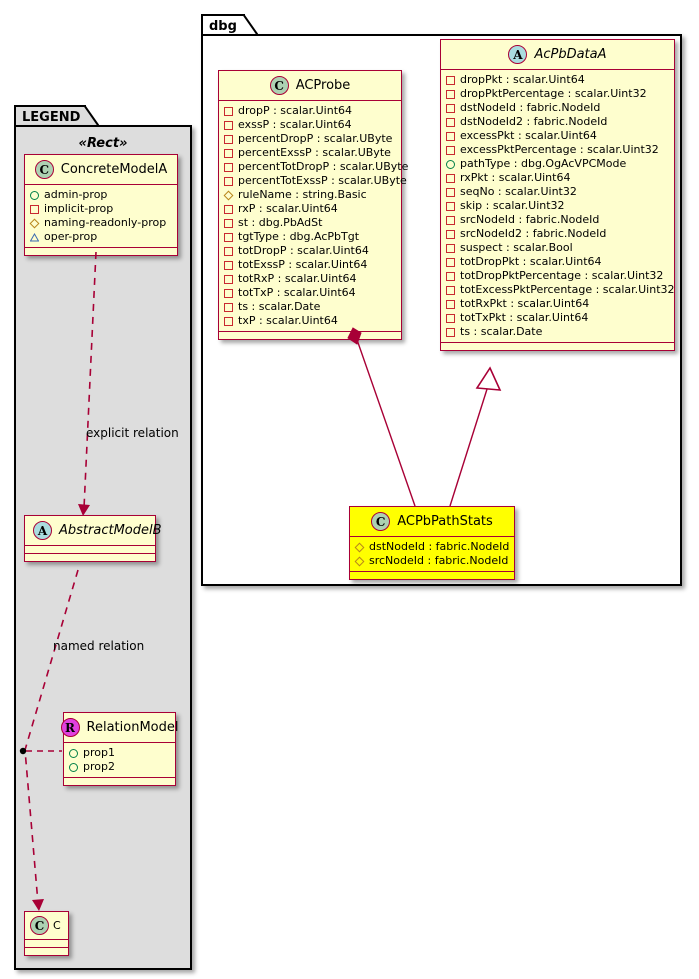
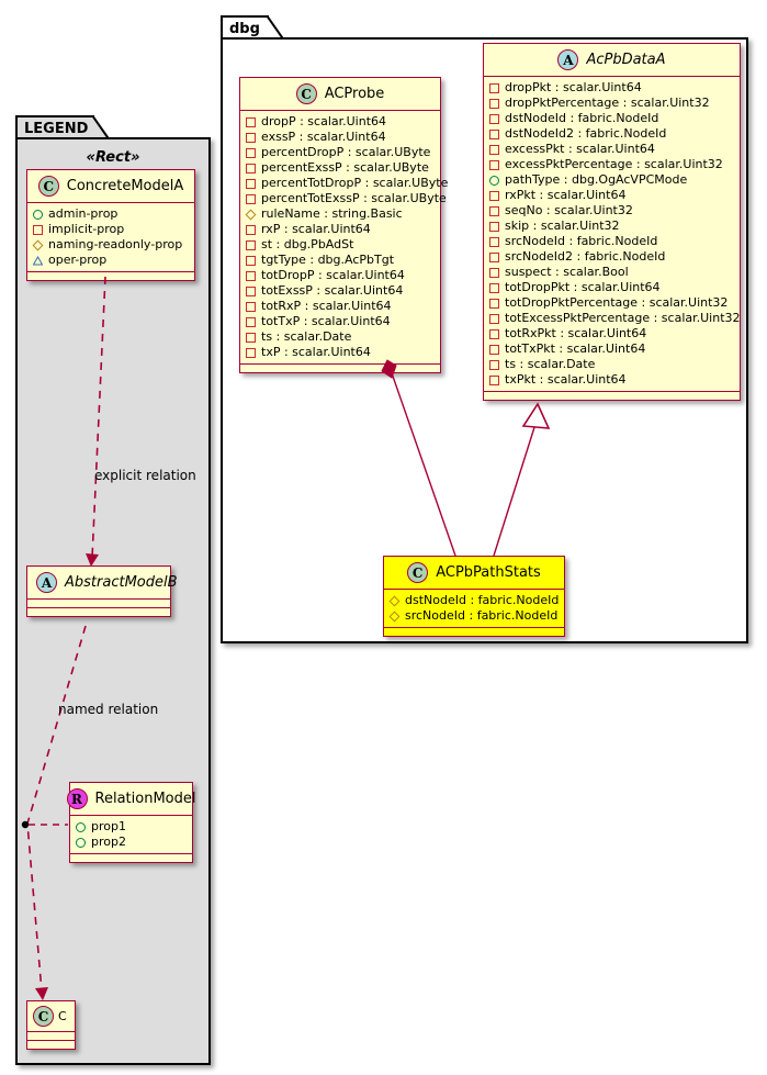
  LEGEND
  «Rect»
  C
  ConcreteModelA
  admin-prop
  implicit-prop
  naming-readonly-prop
  oper-prop
  A
  AbstractModelB
  R
  RelationModel
  prop1
  prop2
  C
  C
  dbg
  C
  ACProbe
  dropP : scalar.Uint64
  exssP : scalar.Uint64
  percentDropP : scalar.UByte
  percentExssP : scalar.UByte
  percentTotDropP : scalar.UByte
  percentTotExssP : scalar.UByte
  ruleName : string.Basic
  rxP : scalar.Uint64
  st : dbg.PbAdSt
  tgtType : dbg.AcPbTgt
  totDropP : scalar.Uint64
  totExssP : scalar.Uint64
  totRxP : scalar.Uint64
  totTxP : scalar.Uint64
  ts : scalar.Date
  txP : scalar.Uint64
  A
  AcPbDataA
  dropPkt : scalar.Uint64
  dropPktPercentage : scalar.Uint32
  dstNodeId : fabric.NodeId
  dstNodeId2 : fabric.NodeId
  excessPkt : scalar.Uint64
  excessPktPercentage : scalar.Uint32
  pathType : dbg.OgAcVPCMode
  rxPkt : scalar.Uint64
  seqNo : scalar.Uint32
  skip : scalar.Uint32
  srcNodeId : fabric.NodeId
  srcNodeId2 : fabric.NodeId
  suspect : scalar.Bool
  totDropPkt : scalar.Uint64
  totDropPktPercentage : scalar.Uint32
  totExcessPktPercentage : scalar.Uint32
  totRxPkt : scalar.Uint64
  totTxPkt : scalar.Uint64
  ts : scalar.Date
+ txPkt : scalar.Uint64
  C
  ACPbPathStats
  dstNodeId : fabric.NodeId
  srcNodeId : fabric.NodeId
  explicit relation
  named relation
